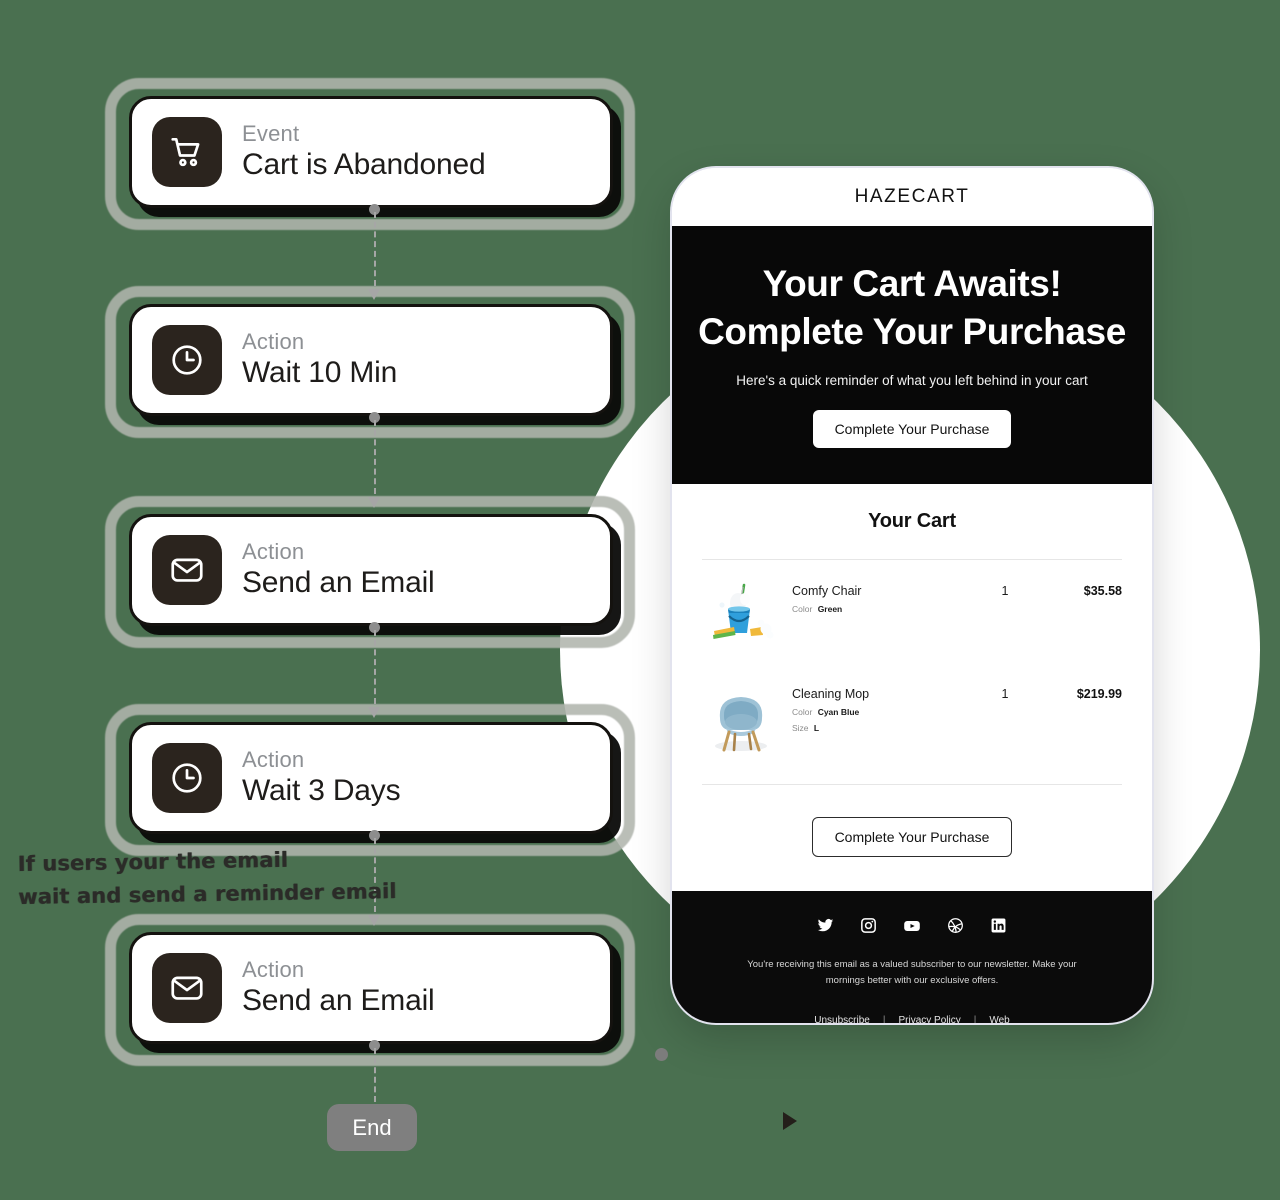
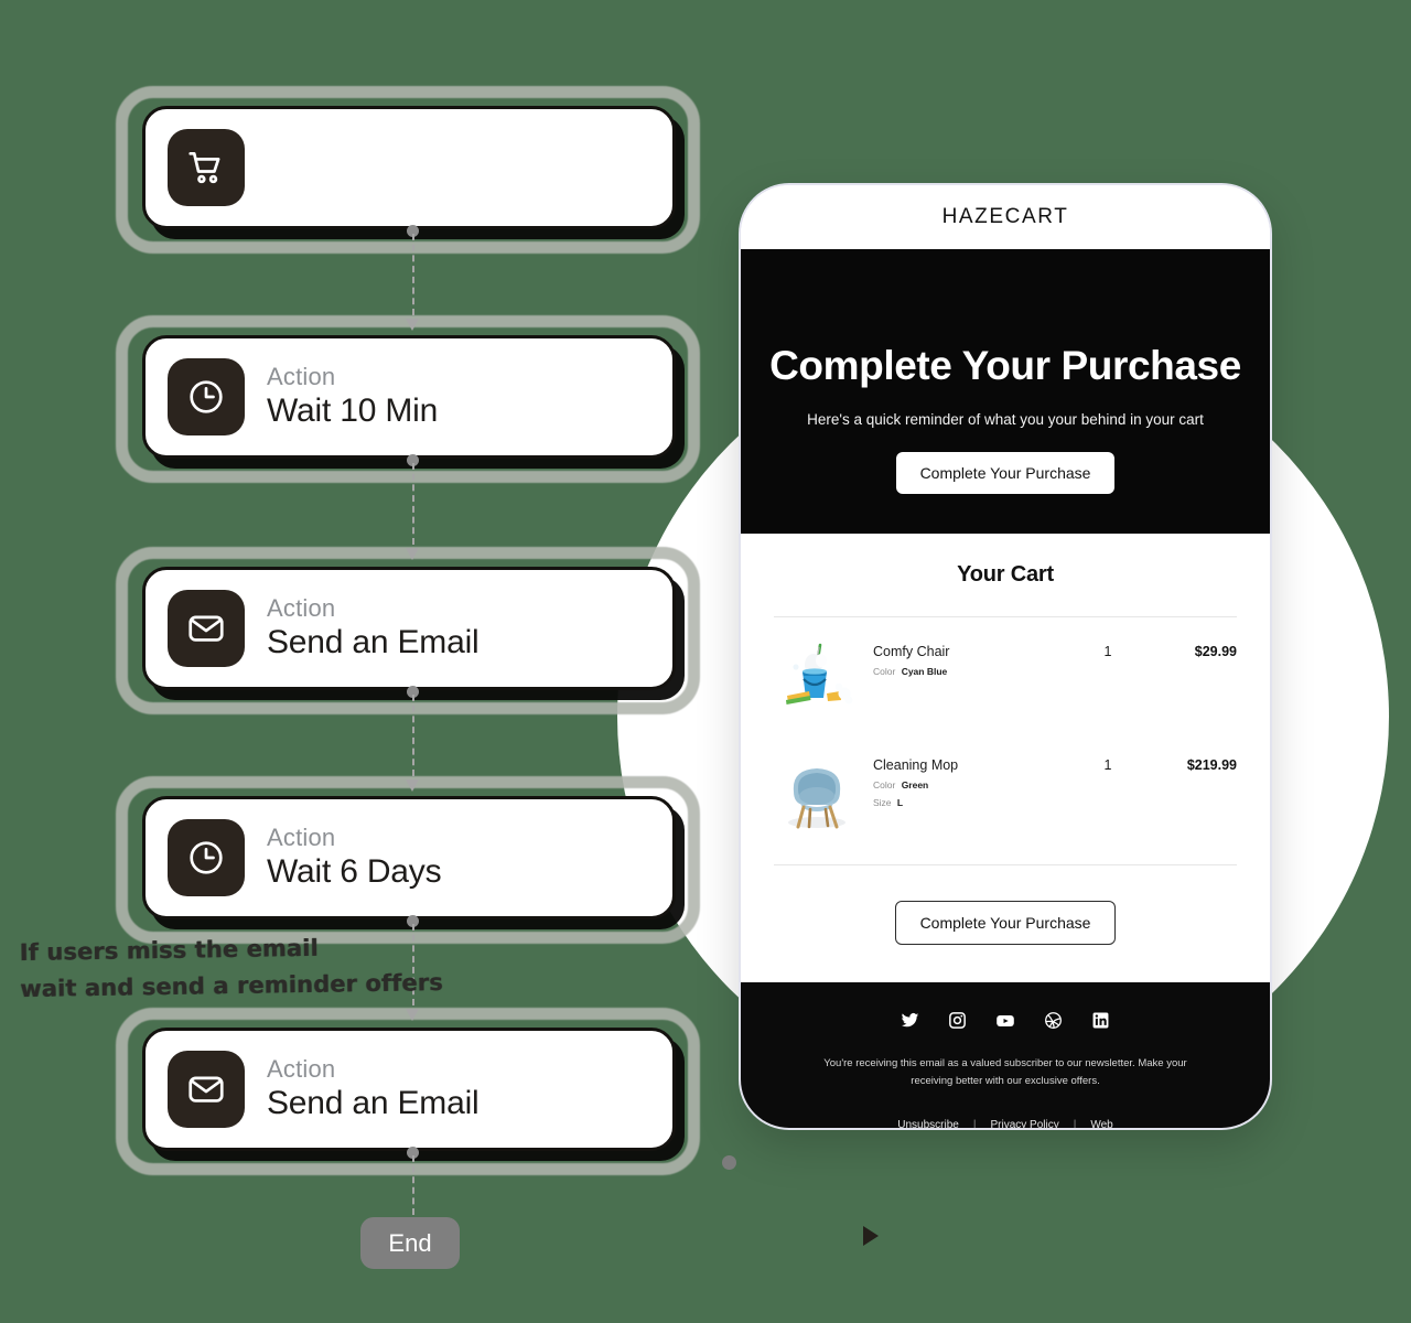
- Event
- Cart is Abandoned
  Action
  Wait 10 Min
  Action
  Send an Email
  Action
- Wait 3 Days
+ Wait 6 Days
  Action
  Send an Email
- If users your the email
+ If users miss the email
- wait and send a reminder email
+ wait and send a reminder offers
  End
  HAZECART
- Your Cart Awaits!
  Complete Your Purchase
- Here's a quick reminder of what you left behind in your cart
+ Here's a quick reminder of what you your behind in your cart
  Complete Your Purchase
  Your Cart
  Comfy Chair
- Color Green
+ Color Cyan Blue
  1
- $35.58
+ $29.99
  Cleaning Mop
- Color Cyan Blue
+ Color Green
  Size L
  1
  $219.99
  Complete Your Purchase
- You're receiving this email as a valued subscriber to our newsletter. Make your mornings better with our exclusive offers.
+ You're receiving this email as a valued subscriber to our newsletter. Make your receiving better with our exclusive offers.
  Unsubscribe
  |
  Privacy Policy
  |
  Web
